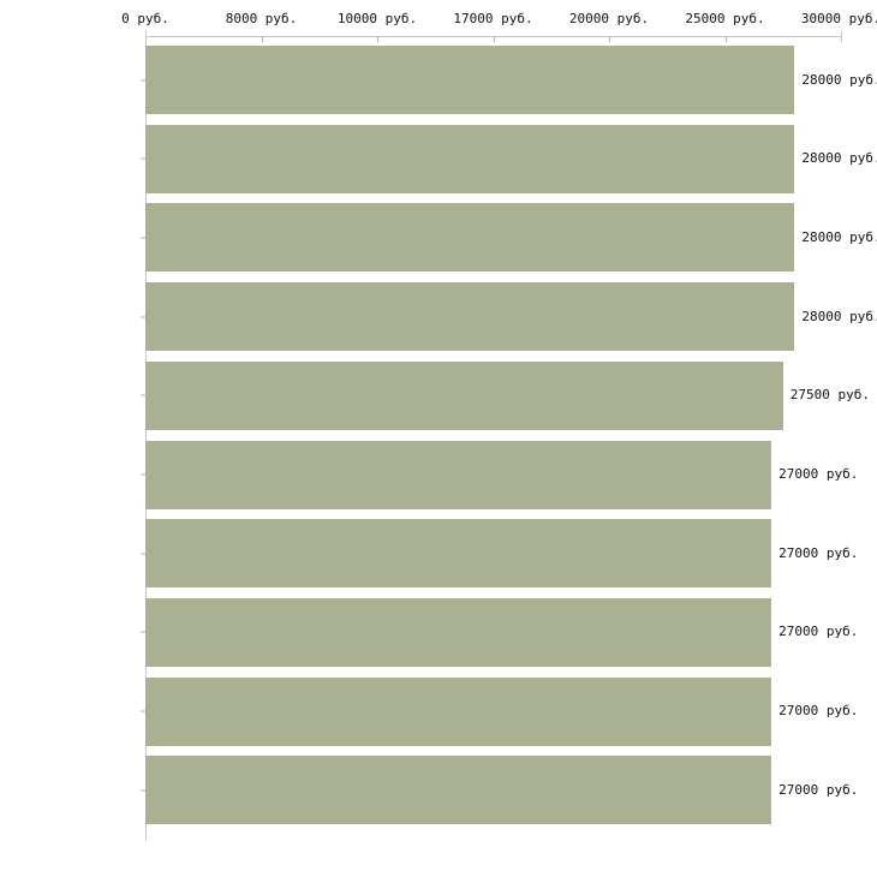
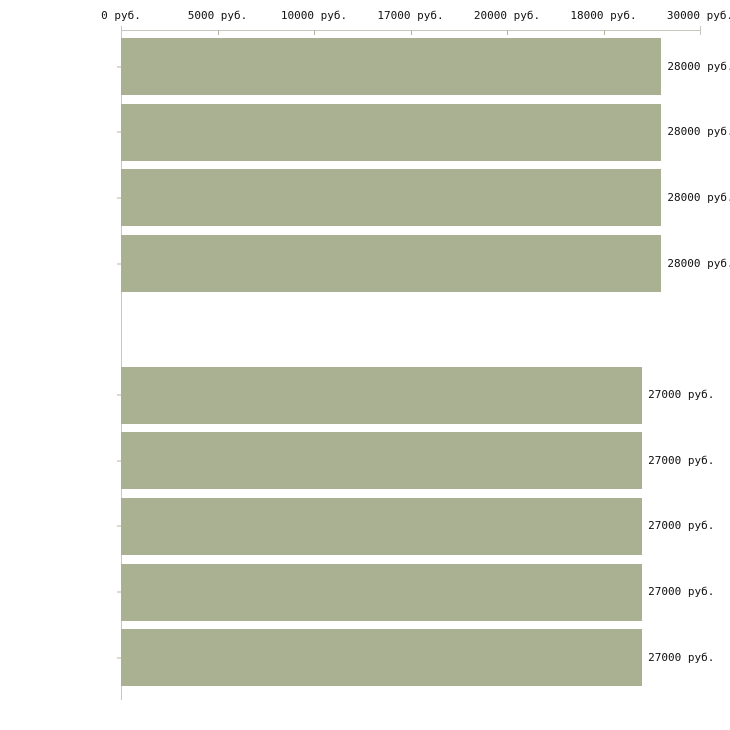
  0 руб.
- 8000 руб.
+ 5000 руб.
  10000 руб.
  17000 руб.
  20000 руб.
- 25000 руб.
+ 18000 руб.
  30000 руб
  28000 руб
  28000 руб
  28000 руб
  28000 руб
- 27500 руб.
  27000 руб.
  27000 руб.
  27000 руб.
  27000 руб.
  27000 руб.
